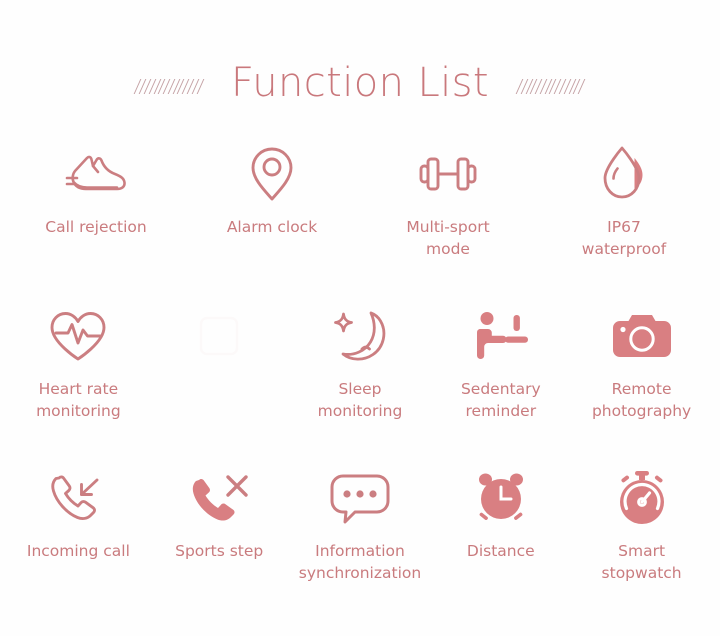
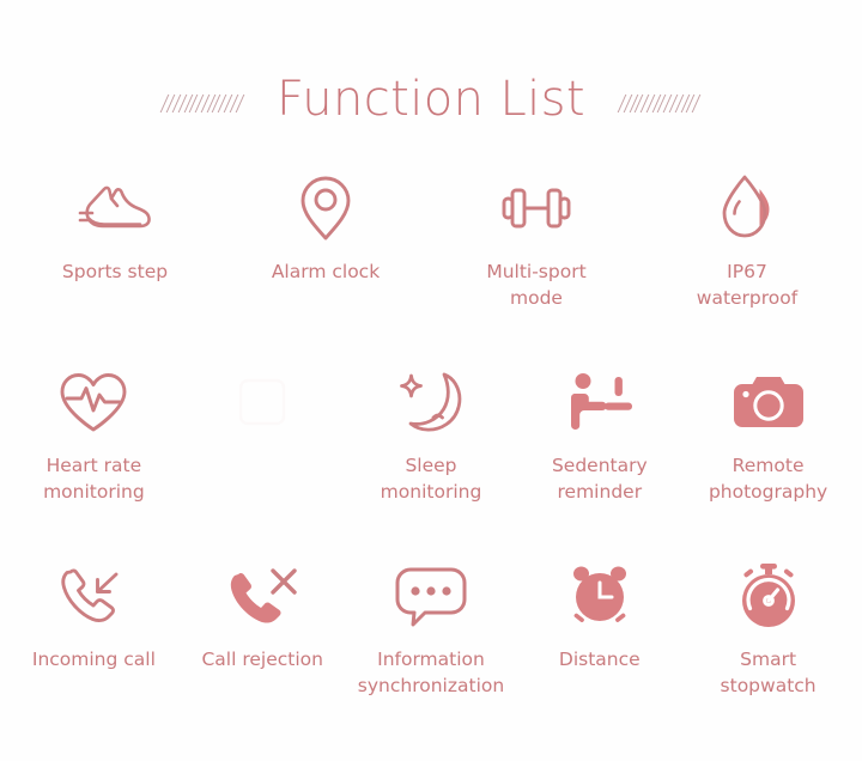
  Function List
- Call rejection
+ Sports step
  Alarm clock
  Multi-sport
  mode
  IP67
  waterproof
  Heart rate
  monitoring
  Sleep
  monitoring
  Sedentary
  reminder
  Remote
  photography
  Incoming call
- Sports step
+ Call rejection
  Information
  synchronization
  Distance
  Smart
  stopwatch
